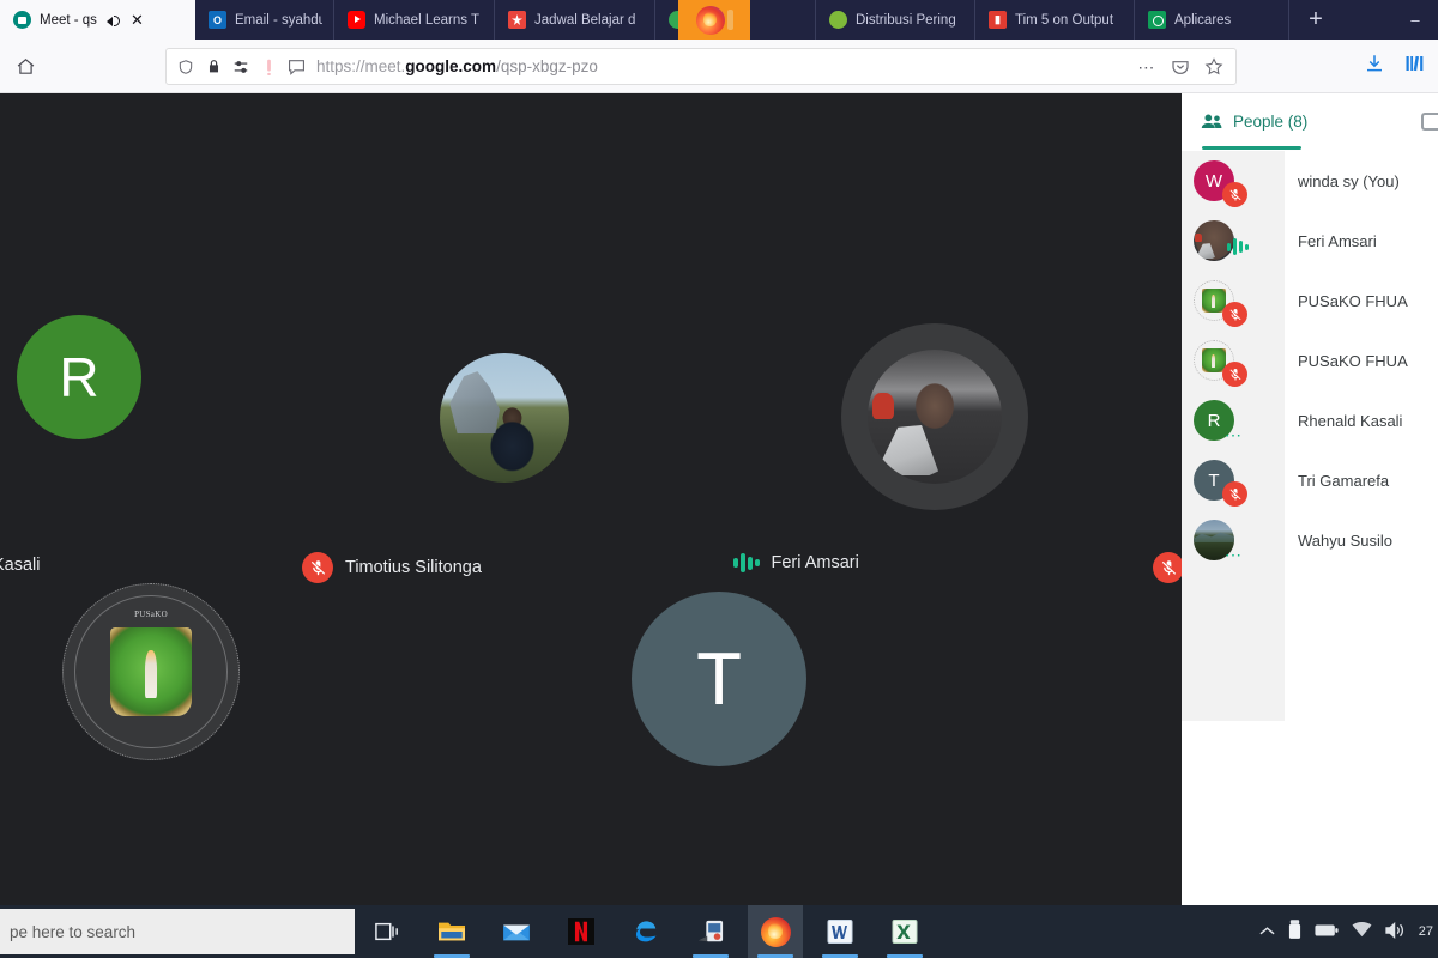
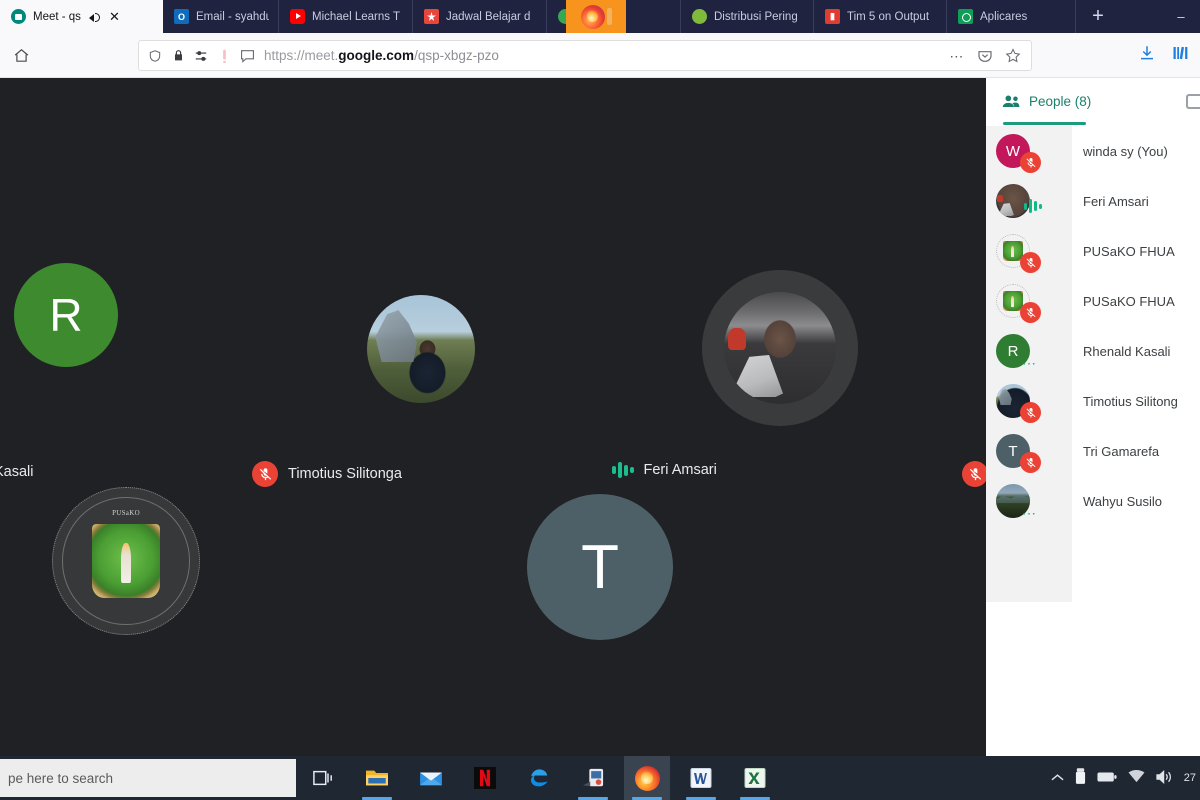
  Meet - qs
  ✕
  O
  Email - syahdu
  Michael Learns T
  Jadwal Belajar d
  Distribusi Pering
  ▮
  Tim 5 on Output
  Aplicares
  +
  –
  https://meet.google.com/qsp-xbgz-pzo
  ⋯
  R
  asali
  Timotius Silitonga
  Feri Amsari
  PUSaKO
  T
  People (8)
  W
  winda sy (You)
  Feri Amsari
  PUSaKO FHUA
  PUSaKO FHUA
  R
  ⋯
  Rhenald Kasali
+ Timotius Silitong
  T
  Tri Gamarefa
  ⋯
  Wahyu Susilo
  pe here to search
  27
